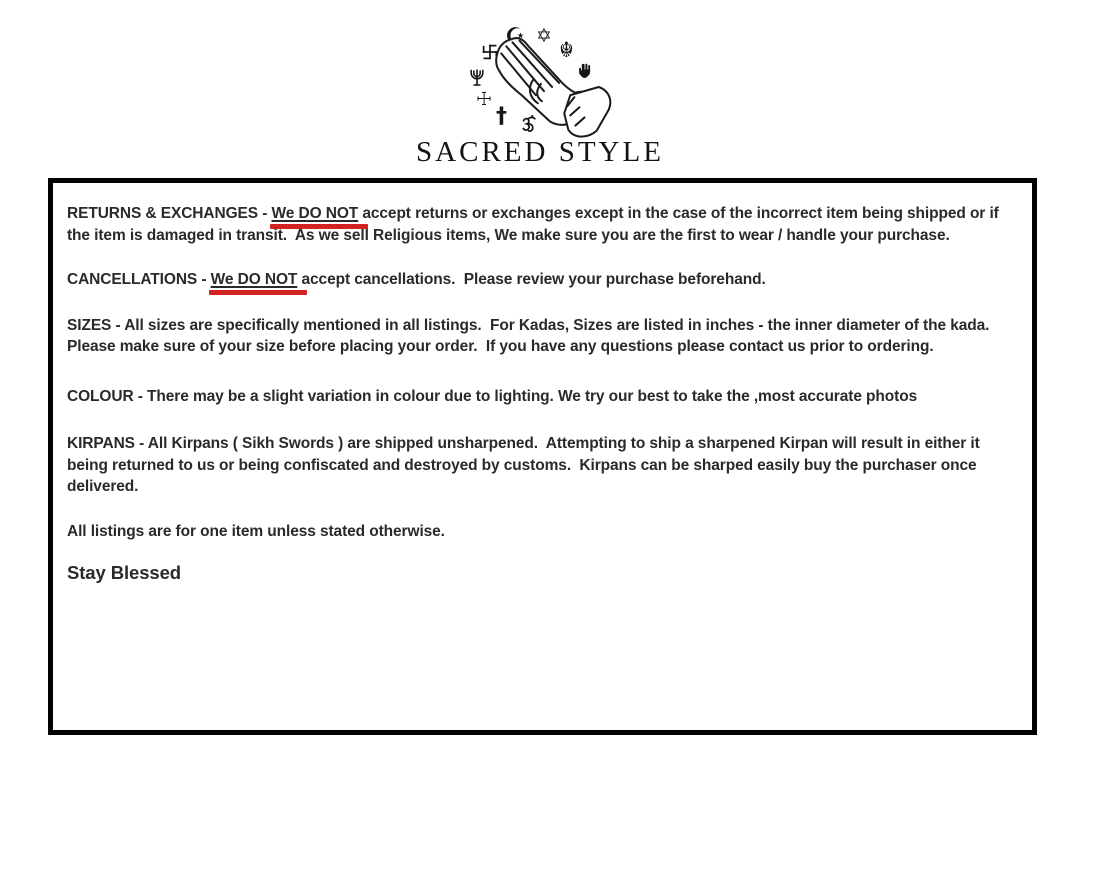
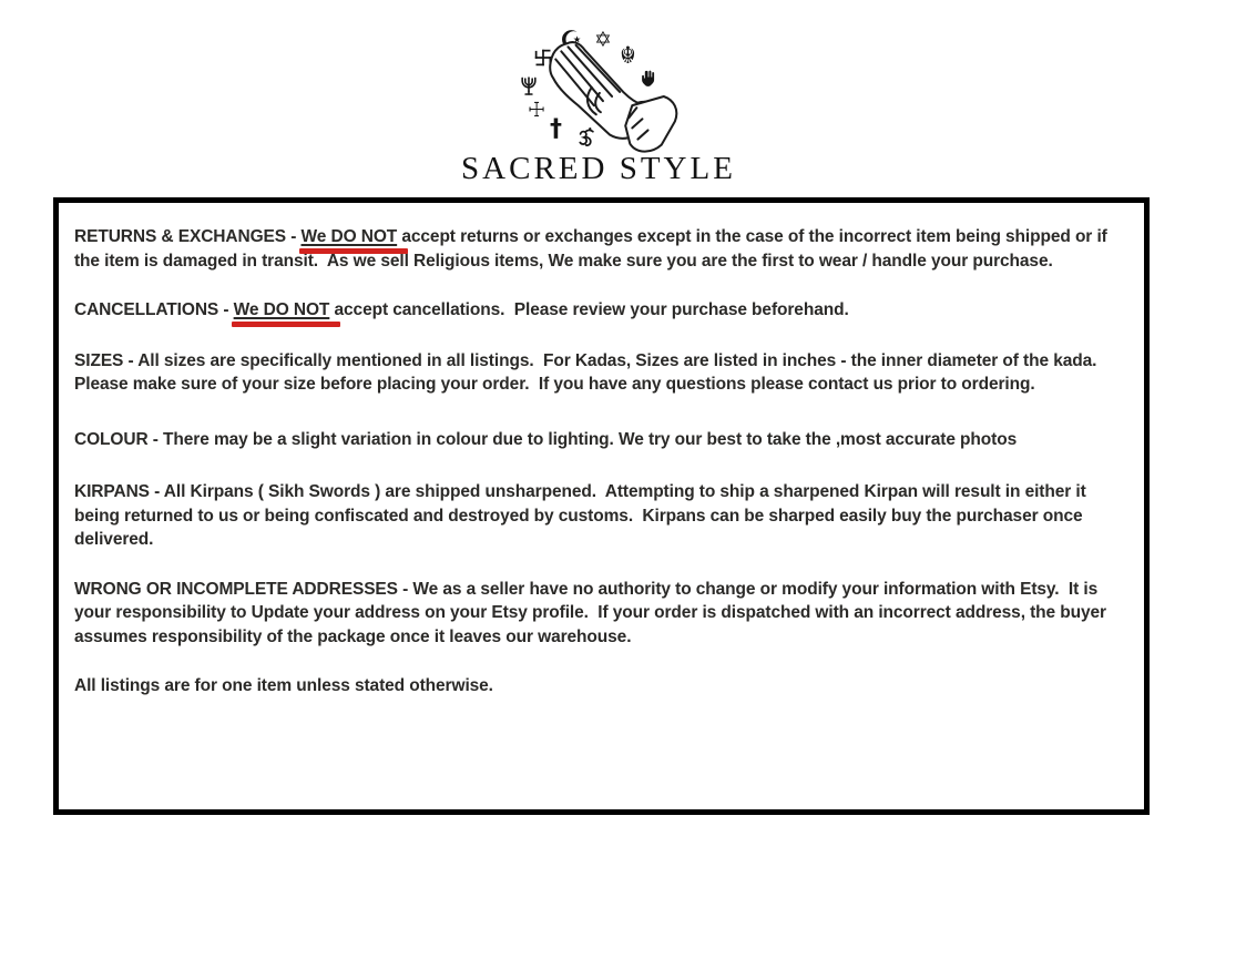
  ☪
  ✡
  ☬
  †
  ☩
  SACRED STYLE
  RETURNS & EXCHANGES - We DO NOT accept returns or exchanges except in the case of the incorrect item being shipped or if the item is damaged in transit. As we sell Religious items, We make sure you are the first to wear / handle your purchase.
  CANCELLATIONS - We DO NOT accept cancellations. Please review your purchase beforehand.
  SIZES - All sizes are specifically mentioned in all listings. For Kadas, Sizes are listed in inches - the inner diameter of the kada. Please make sure of your size before placing your order. If you have any questions please contact us prior to ordering.
  COLOUR - There may be a slight variation in colour due to lighting. We try our best to take the ,most accurate photos
  KIRPANS - All Kirpans ( Sikh Swords ) are shipped unsharpened. Attempting to ship a sharpened Kirpan will result in either it being returned to us or being confiscated and destroyed by customs. Kirpans can be sharped easily buy the purchaser once delivered.
+ WRONG OR INCOMPLETE ADDRESSES - We as a seller have no authority to change or modify your information with Etsy. It is your responsibility to Update your address on your Etsy profile. If your order is dispatched with an incorrect address, the buyer assumes responsibility of the package once it leaves our warehouse.
  All listings are for one item unless stated otherwise.
- Stay Blessed
